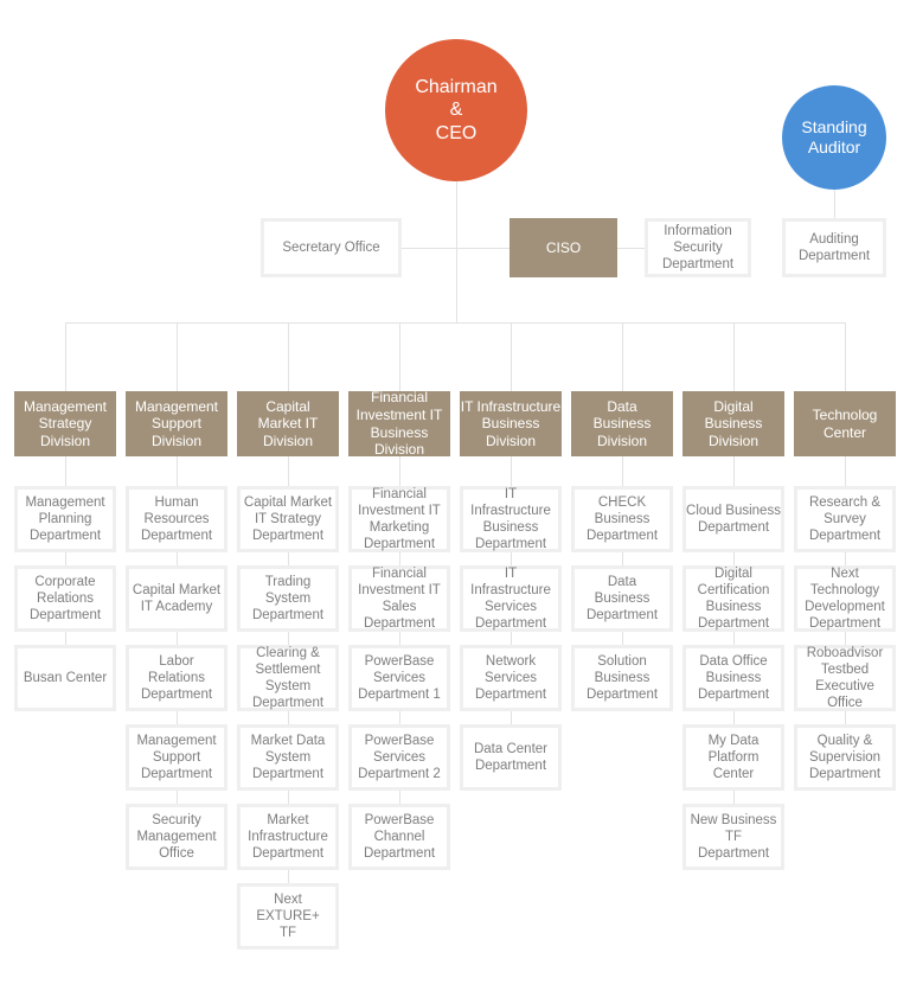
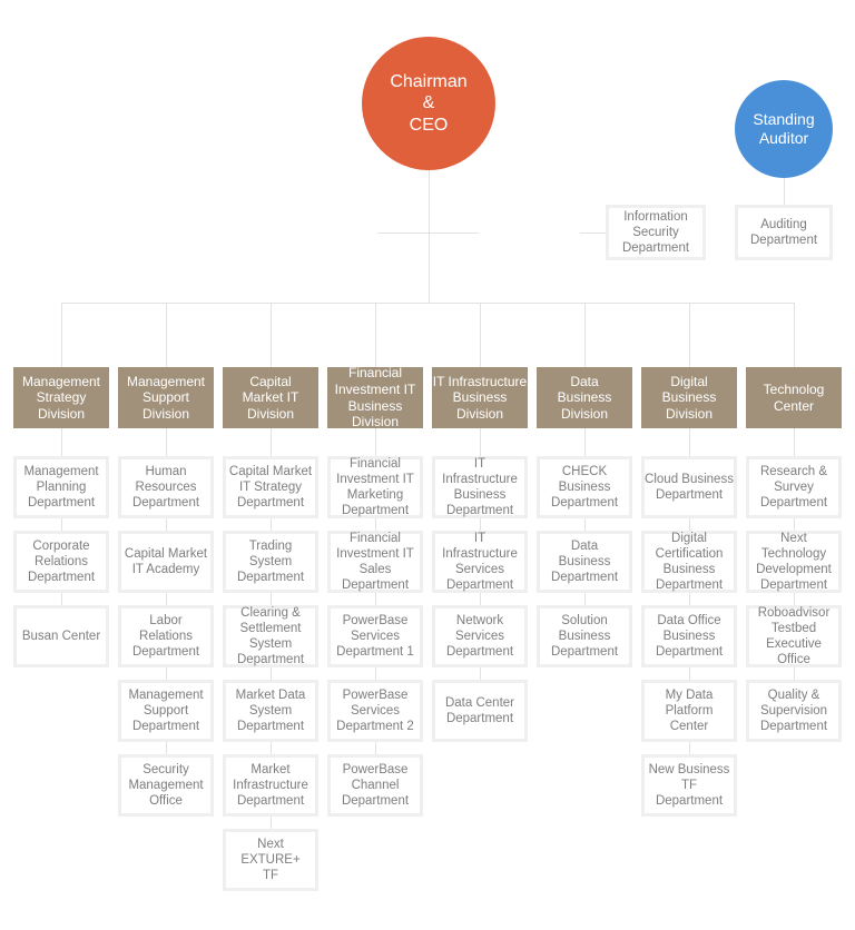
  Chairman
  &
  CEO
  Standing
  Auditor
- Secretary Office
- CISO
  Information
  Security
  Department
  Auditing
  Department
  Management
  Strategy
  Division
  Management
  Planning
  Department
  Corporate
  Relations
  Department
  Busan Center
  Management
  Support
  Division
  Human
  Resources
  Department
  Capital Market
  IT Academy
  Labor Relations
  Department
  Management
  Support
  Department
  Security
  Management
  Office
  Capital
  Market IT
  Division
  Capital Market
  IT Strategy
  Department
  Trading System
  Department
  Clearing &
  Settlement
  System
  Department
  Market Data
  System
  Department
  Market
  Infrastructure
  Department
  Next EXTURE+
  TF
  Financial
  Investment IT
  Business Division
  Financial
  Investment IT
  Marketing
  Department
  Financial
  Investment IT
  Sales
  Department
  PowerBase
  Services
  Department 1
  PowerBase
  Services
  Department 2
  PowerBase
  Channel
  Department
  IT Infrastructure
  Business
  Division
  IT Infrastructure
  Business
  Department
  IT Infrastructure
  Services
  Department
  Network Services
  Department
  Data Center
  Department
  Data
  Business
  Division
  CHECK
  Business
  Department
  Data
  Business
  Department
  Solution
  Business
  Department
  Digital
  Business
  Division
  Cloud Business
  Department
  Digital
  Certification
  Business
  Department
  Data Office
  Business
  Department
  My Data
  Platform
  Center
  New Business TF
  Department
  Technolog
  Center
  Research &
  Survey
  Department
  Next Technology
  Development
  Department
  Roboadvisor
  Testbed
  Executive Office
  Quality &
  Supervision
  Department
